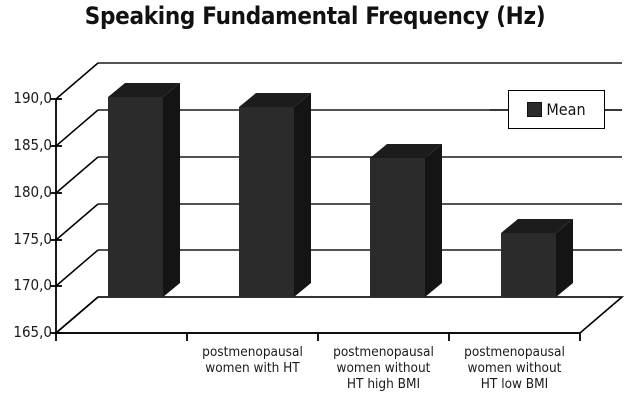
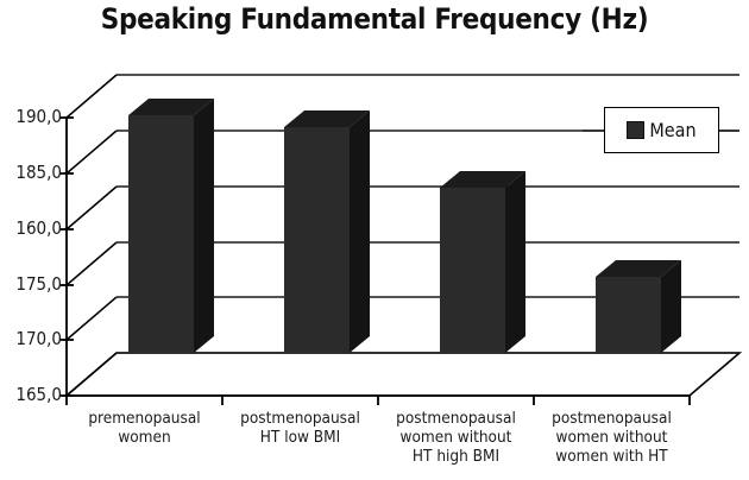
  Speaking Fundamental Frequency (Hz)
  190,0
  185,0
- 180,0
+ 160,0
  175,0
  170,0
  165,0
+ premenopausal
+ women
  postmenopausal
- women with HT
+ HT low BMI
  postmenopausal
  women without
  HT high BMI
  postmenopausal
  women without
- HT low BMI
+ women with HT
  Mean
